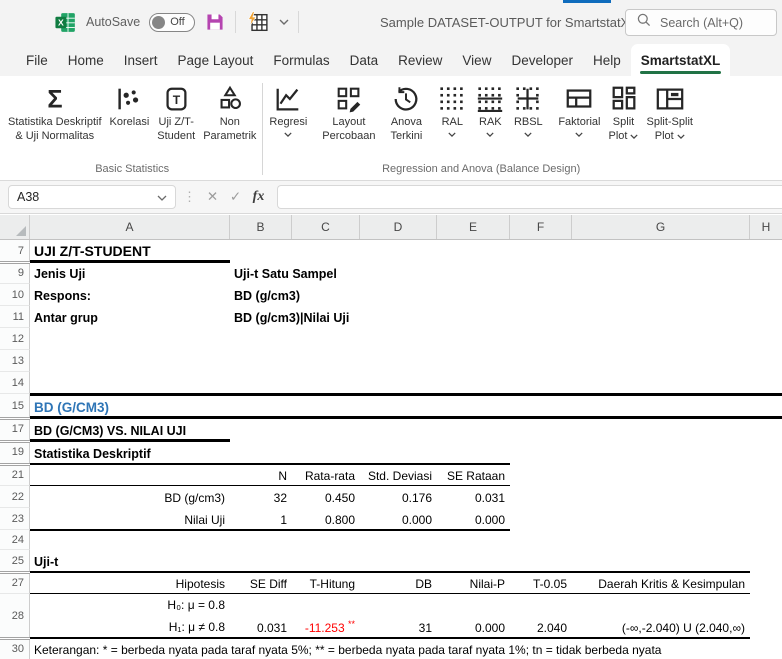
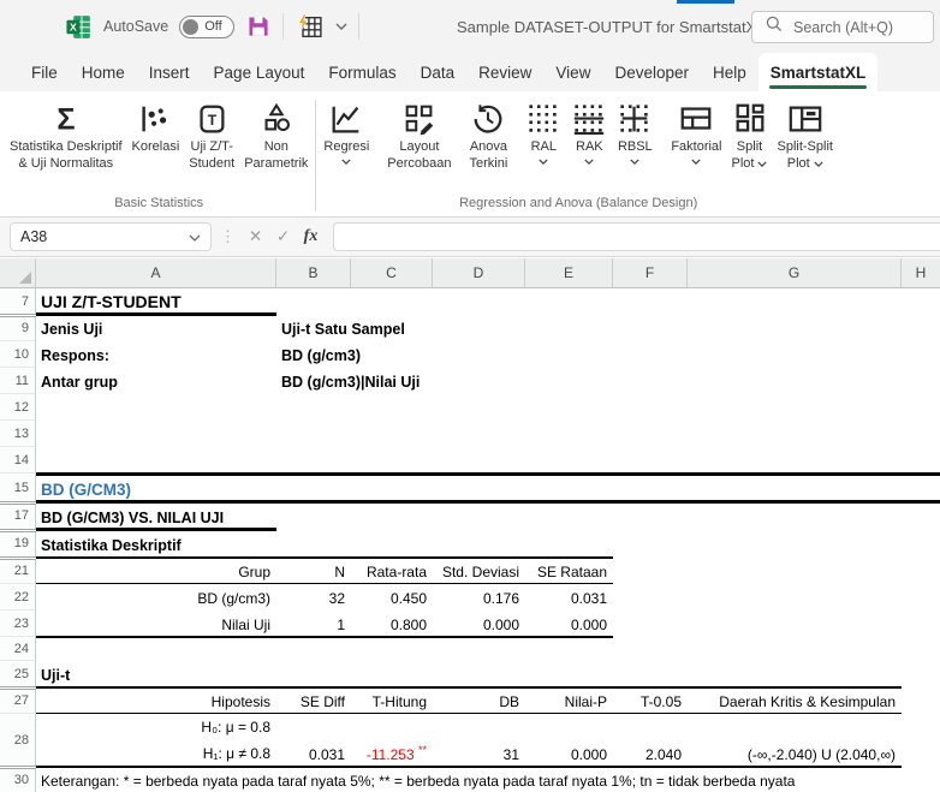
  X
  AutoSave
  Off
  Sample DATASET-OUTPUT for Smartstat
  Search (Alt+Q)
  File
  Home
  Insert
  Page Layout
  Formulas
  Data
  Review
  View
  Developer
  Help
  SmartstatXL
  Σ
  Statistika Deskriptif
  & Uji Normalitas
  Korelasi
  T
  Uji Z/T-
  Student
  Non
  Parametrik
  Basic Statistics
  Regresi
  Layout
  Percobaan
  Anova
  Terkini
  RAL
  RAK
  RBSL
  Faktorial
  Split
  Plot
  Split-Split
  Plot
  Regression and Anova (Balance Design)
  A38
  ⋮
  ✕
  ✓
  fx
  A
  B
  C
  D
  E
  F
  G
  H
  7
  UJI Z/T-STUDENT
  9
  Jenis Uji
  Uji-t Satu Sampel
  10
  Respons:
  BD (g/cm3)
  11
  Antar grup
  BD (g/cm3)|Nilai Uji
  12
  13
  14
  15
  BD (G/CM3)
  17
  BD (G/CM3) VS. NILAI UJI
  19
  Statistika Deskriptif
  21
+ Grup
  N
  Rata-rata
  Std. Deviasi
  SE Rataan
  22
  BD (g/cm3)
  32
  0.450
  0.176
  0.031
  23
  Nilai Uji
  1
  0.800
  0.000
  0.000
  24
  25
  Uji-t
  27
  Hipotesis
  SE Diff
  T-Hitung
  DB
  Nilai-P
  T-0.05
  Daerah Kritis & Kesimpulan
  28
  H₀: μ = 0.8
  H₁: μ ≠ 0.8
  0.031
  -11.253 **
  31
  0.000
  2.040
  (-∞,-2.040) U (2.040,∞)
  30
  Keterangan: * = berbeda nyata pada taraf nyata 5%; ** = berbeda nyata pada taraf nyata 1%; tn = tidak berbeda nyata
